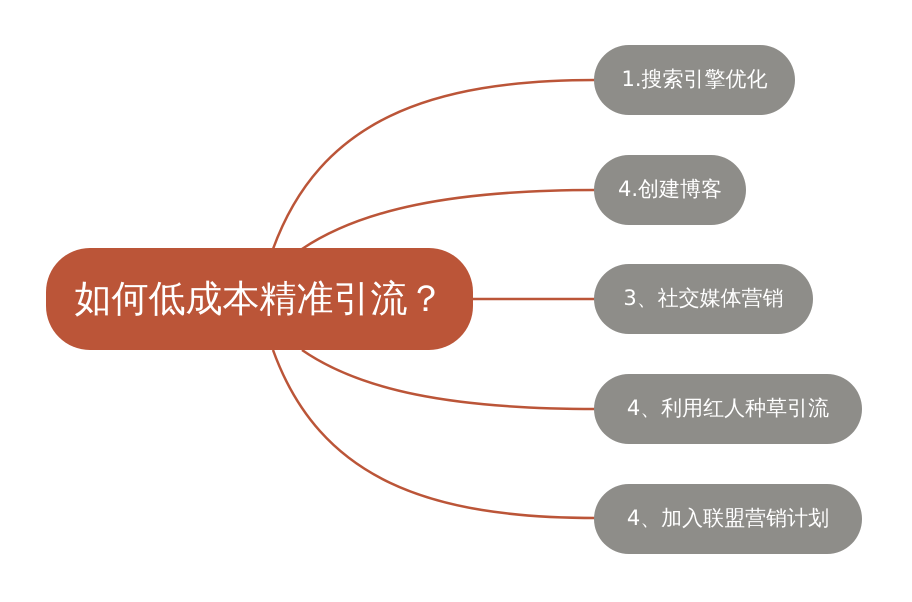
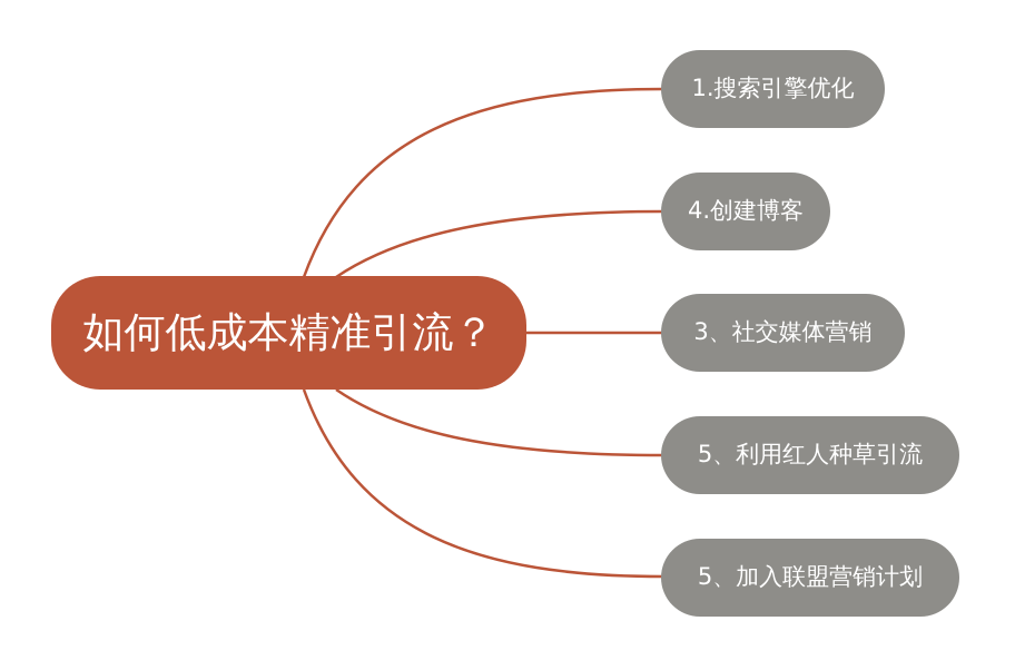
  如何低成本精准引流？
  1.搜索引擎优化
  4.创建博客
  3、社交媒体营销
- 4、利用红人种草引流
+ 5、利用红人种草引流
- 4、加入联盟营销计划
+ 5、加入联盟营销计划
